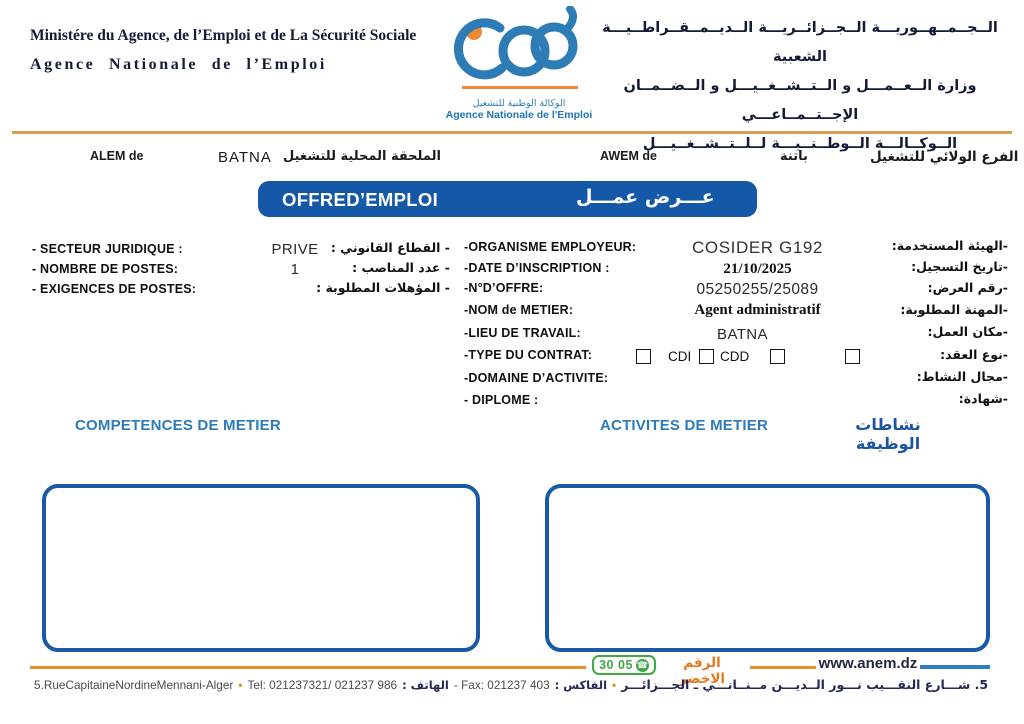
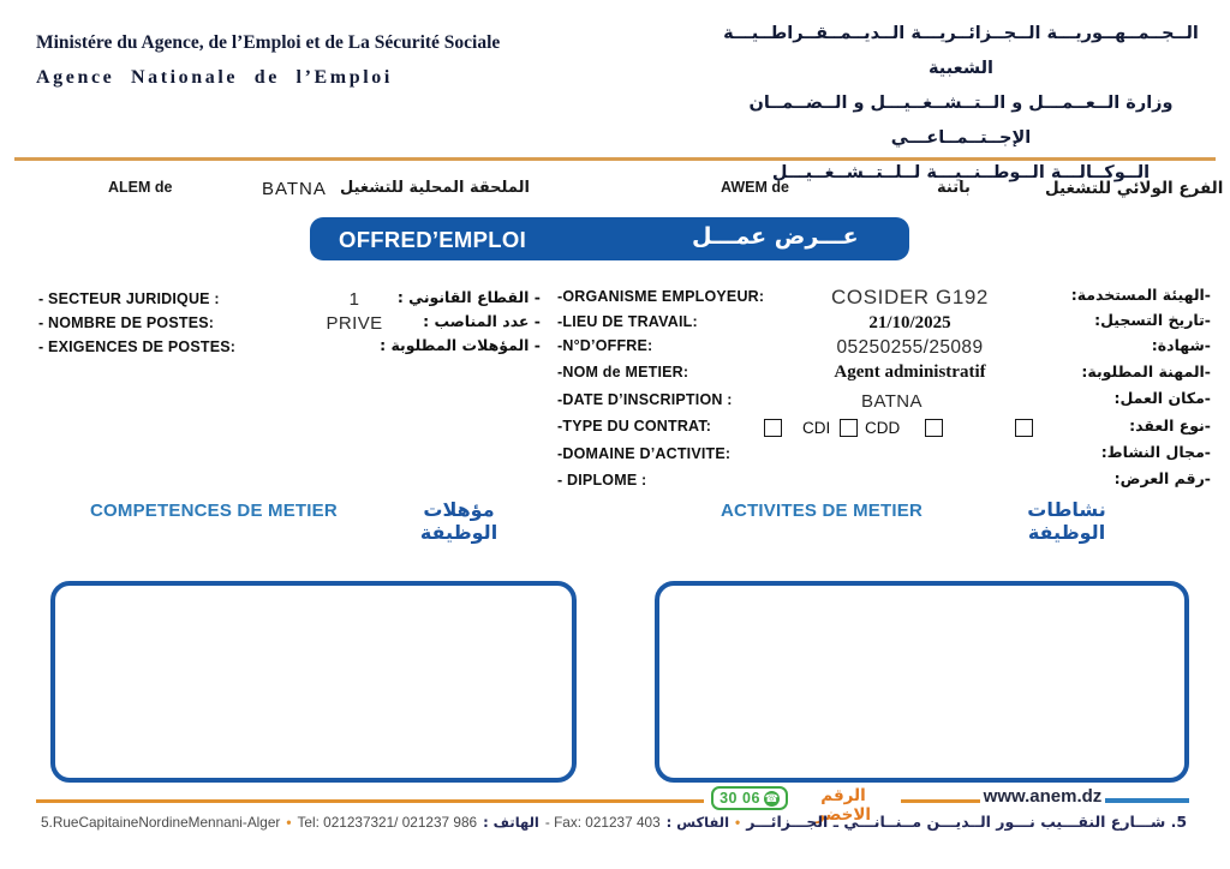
  Ministére du Agence, de l’Emploi et de La Sécurité Sociale
  Agence Nationale de l’Emploi
- الوكالة الوطنية للتشغيل
- Agence Nationale de l'Emploi
  الــجــمــهــوريـــة الــجــزائــريـــة الــديــمــقــراطــيـــة الشعبية
  وزارة الــعــمـــل و الــتــشــغــيـــل و الــضــمــان الإجــتــمــاعـــي
  الــوكــالـــة الــوطــنــيـــة لــلــتــشــغــيـــل
  ALEM de
  BATNA
  الملحقة المحلية للتشغيل
  AWEM de
  باتنة
  الفرع الولائي للتشغيل
  OFFRED’EMPLOI
  عـــرض عمـــل
  - SECTEUR JURIDIQUE :
- PRIVE
+ 1
  - القطاع القانوني :
  - NOMBRE DE POSTES:
- 1
+ PRIVE
  - عدد المناصب :
  - EXIGENCES DE POSTES:
  - المؤهلات المطلوبة :
  -ORGANISME EMPLOYEUR:
- -DATE D’INSCRIPTION :
+ -LIEU DE TRAVAIL:
  -N°D’OFFRE:
  -NOM de METIER:
- -LIEU DE TRAVAIL:
+ -DATE D’INSCRIPTION :
  -TYPE DU CONTRAT:
  -DOMAINE D’ACTIVITE:
  - DIPLOME :
  COSIDER G192
  21/10/2025
  05250255/25089
  Agent administratif
  BATNA
  CDI
  CDD
  -الهيئة المستخدمة:
  -تاريخ التسجيل:
- -رقم العرض:
+ -شهادة:
  -المهنة المطلوبة:
  -مكان العمل:
  -نوع العقد:
  -مجال النشاط:
- -شهادة:
+ -رقم العرض:
  COMPETENCES DE METIER
+ مؤهلات الوظيفة
  ACTIVITES DE METIER
  نشاطات الوظيفة
- 30 05
+ 30 06
  ☎
  الرقم الاخضر
  www.anem.dz
  5.RueCapitaineNordineMennani-Alger
  •
  Tel: 021237321/ 021237 986
  الهاتف :
  - Fax: 021237 403
  الفاكس :
  •
  5. شـــارع النقـــيب نـــور الــديـــن مــنــانـــي ـ الجـــزائـــر
